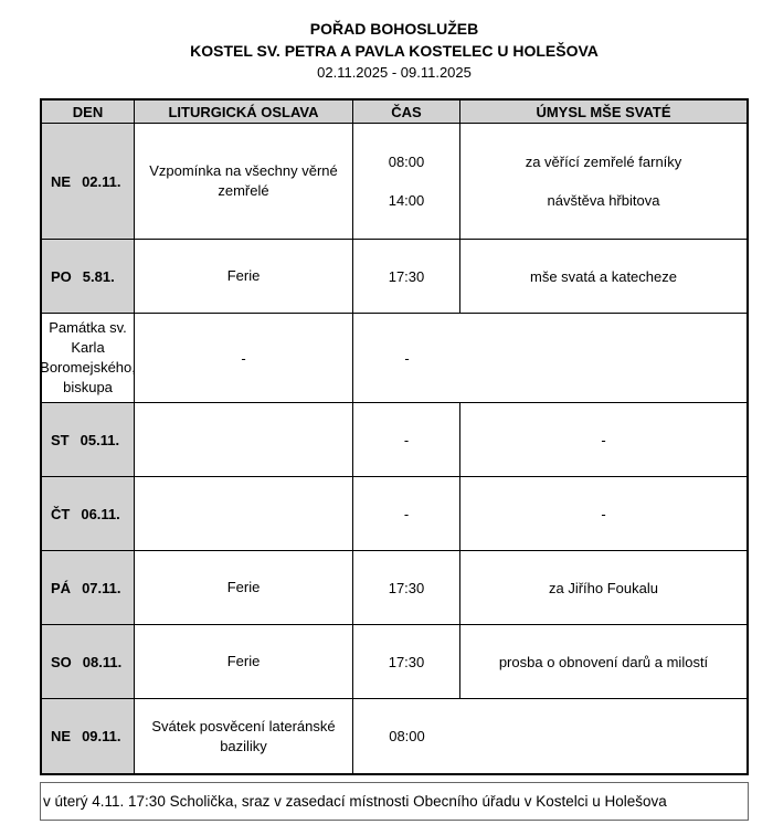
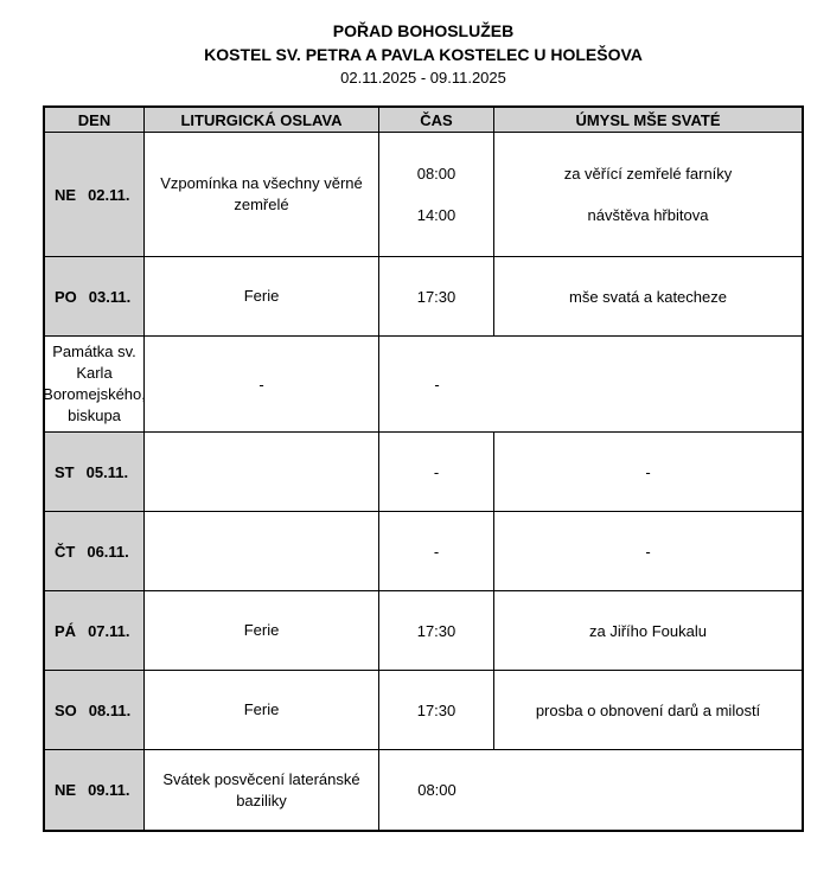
  POŘAD BOHOSLUŽEB
  KOSTEL SV. PETRA A PAVLA KOSTELEC U HOLEŠOVA
  02.11.2025 - 09.11.2025
  DEN
  LITURGICKÁ OSLAVA
  ČAS
  ÚMYSL MŠE SVATÉ
  NE
  02.11.
  Vzpomínka na všechny věrné zemřelé
  08:00
  14:00
  za věřící zemřelé farníky
  návštěva hřbitova
  PO
- 5.81.
+ 03.11.
  Ferie
  17:30
  mše svatá a katecheze
  Památka sv. Karla Boromejského, biskupa
  -
  -
  ST
  05.11.
  -
  -
  ČT
  06.11.
  -
  -
  PÁ
  07.11.
  Ferie
  17:30
  za Jiřího Foukalu
  SO
  08.11.
  Ferie
  17:30
  prosba o obnovení darů a milostí
  NE
  09.11.
  Svátek posvěcení lateránské baziliky
  08:00
- v úterý 4.11. 17:30 Scholička, sraz v zasedací místnosti Obecního úřadu v Kostelci u Holešova
